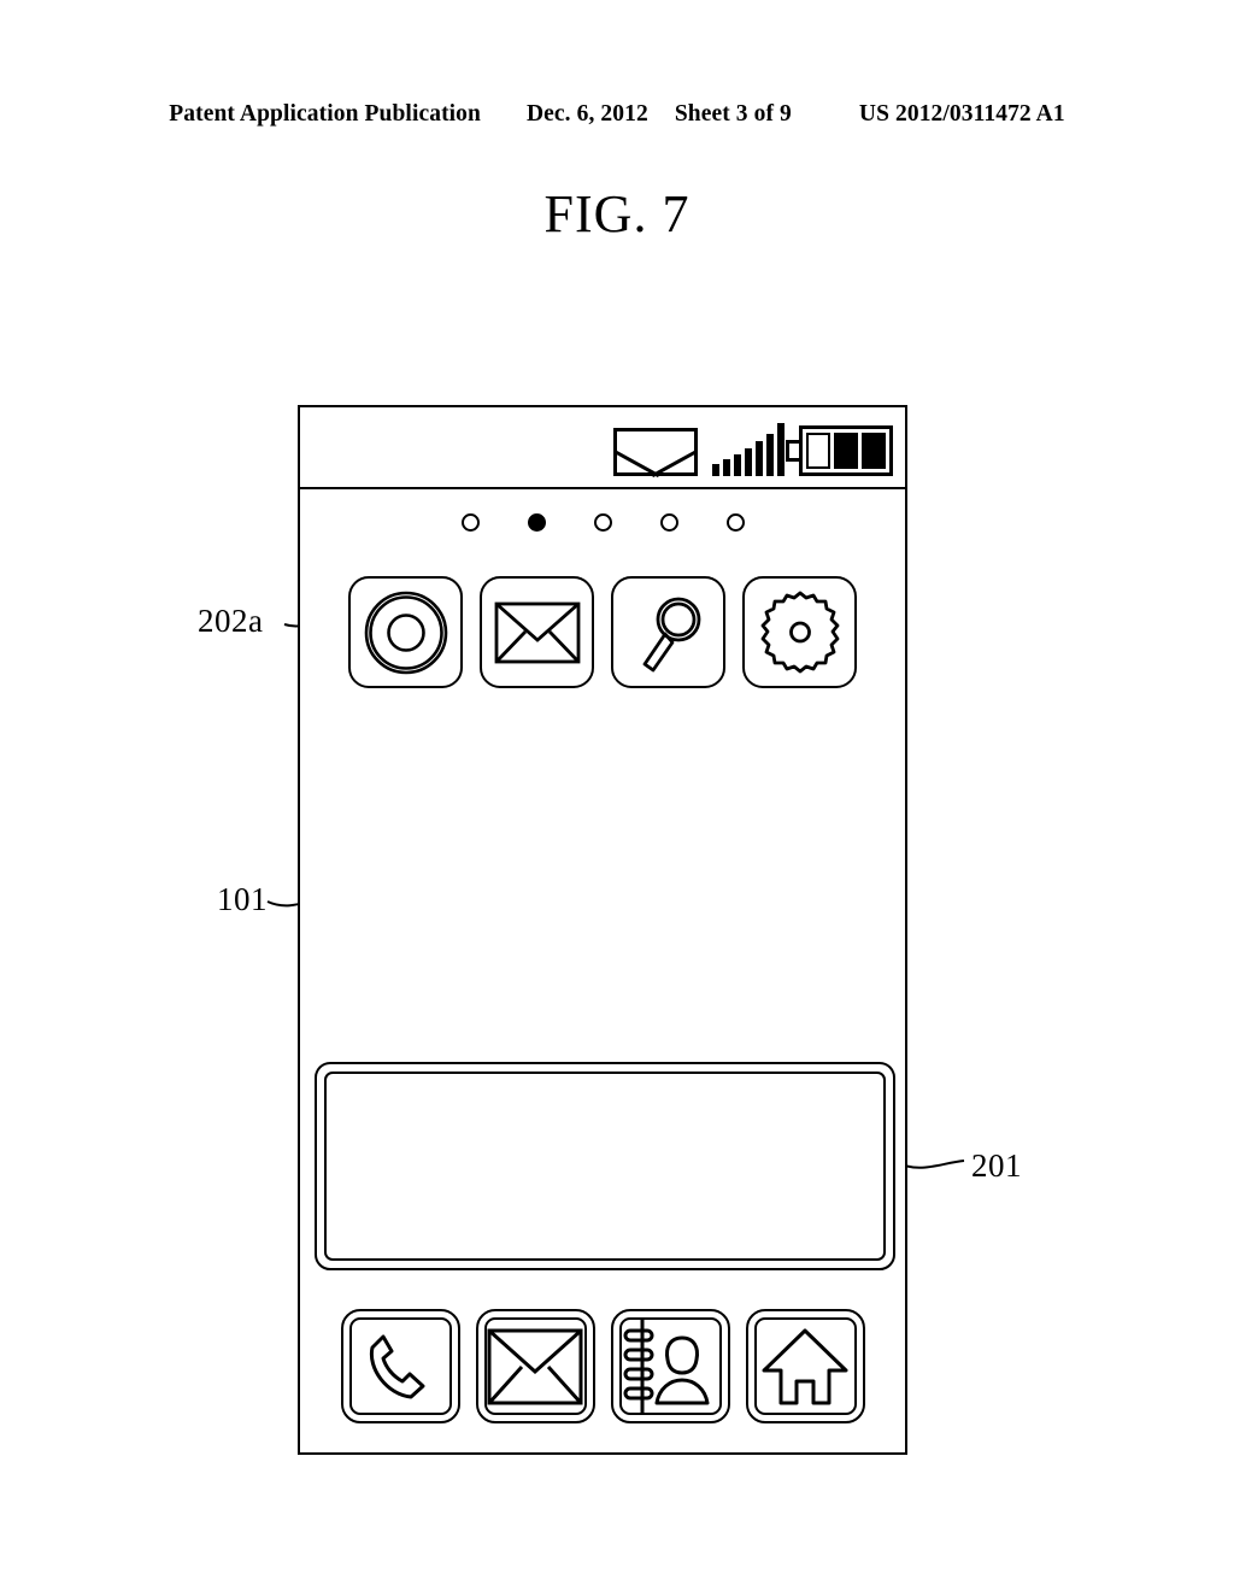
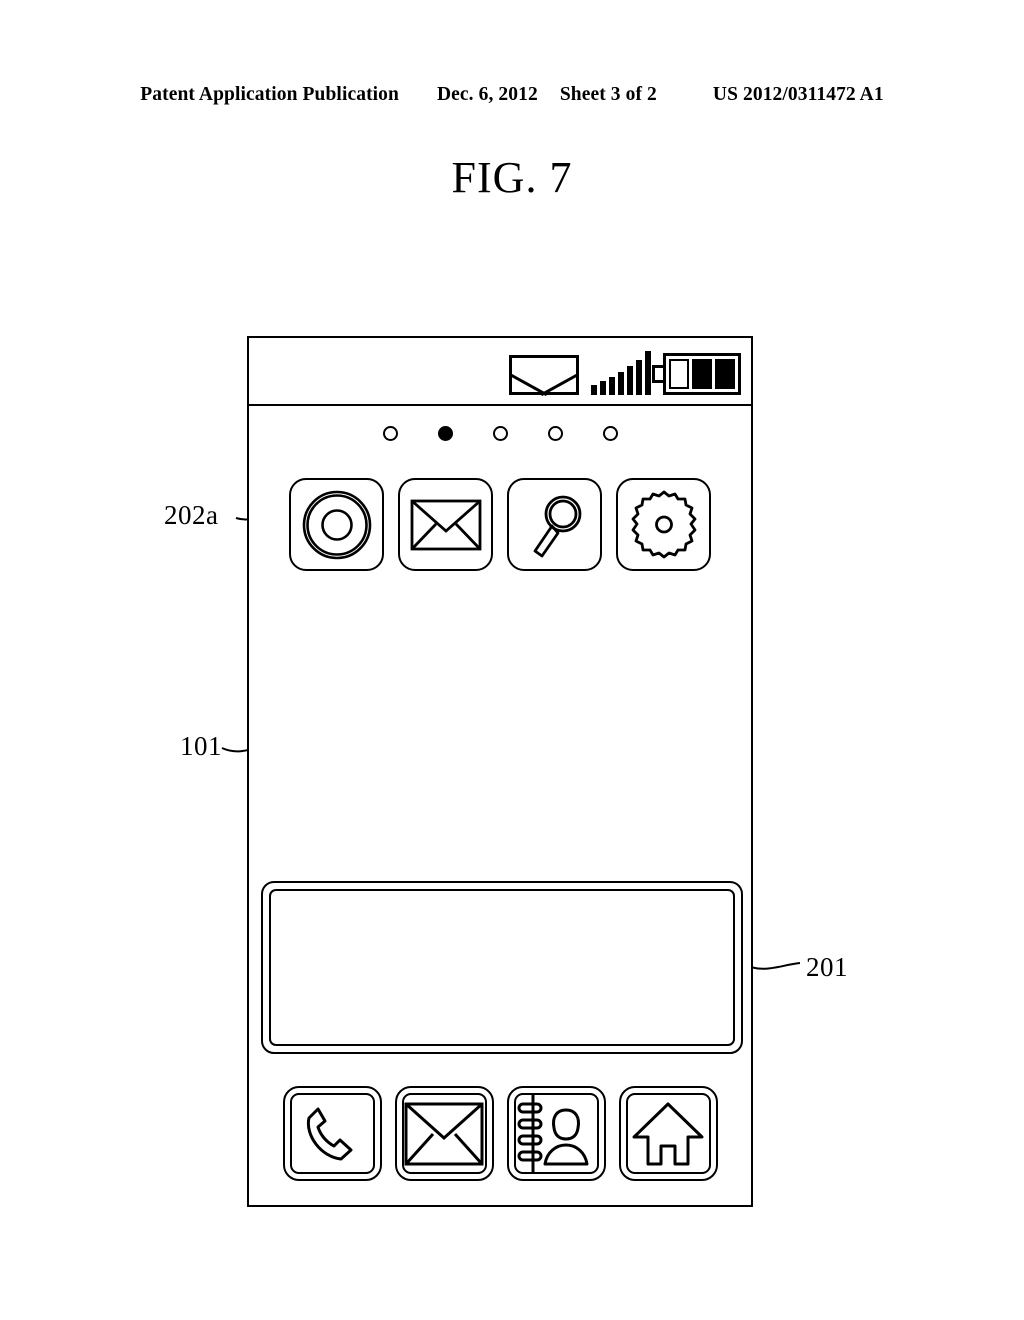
  Patent Application Publication
  Dec. 6, 2012
- Sheet 3 of 9
+ Sheet 3 of 2
  US 2012/0311472 A1
  FIG. 7
  202a
  101
  201
